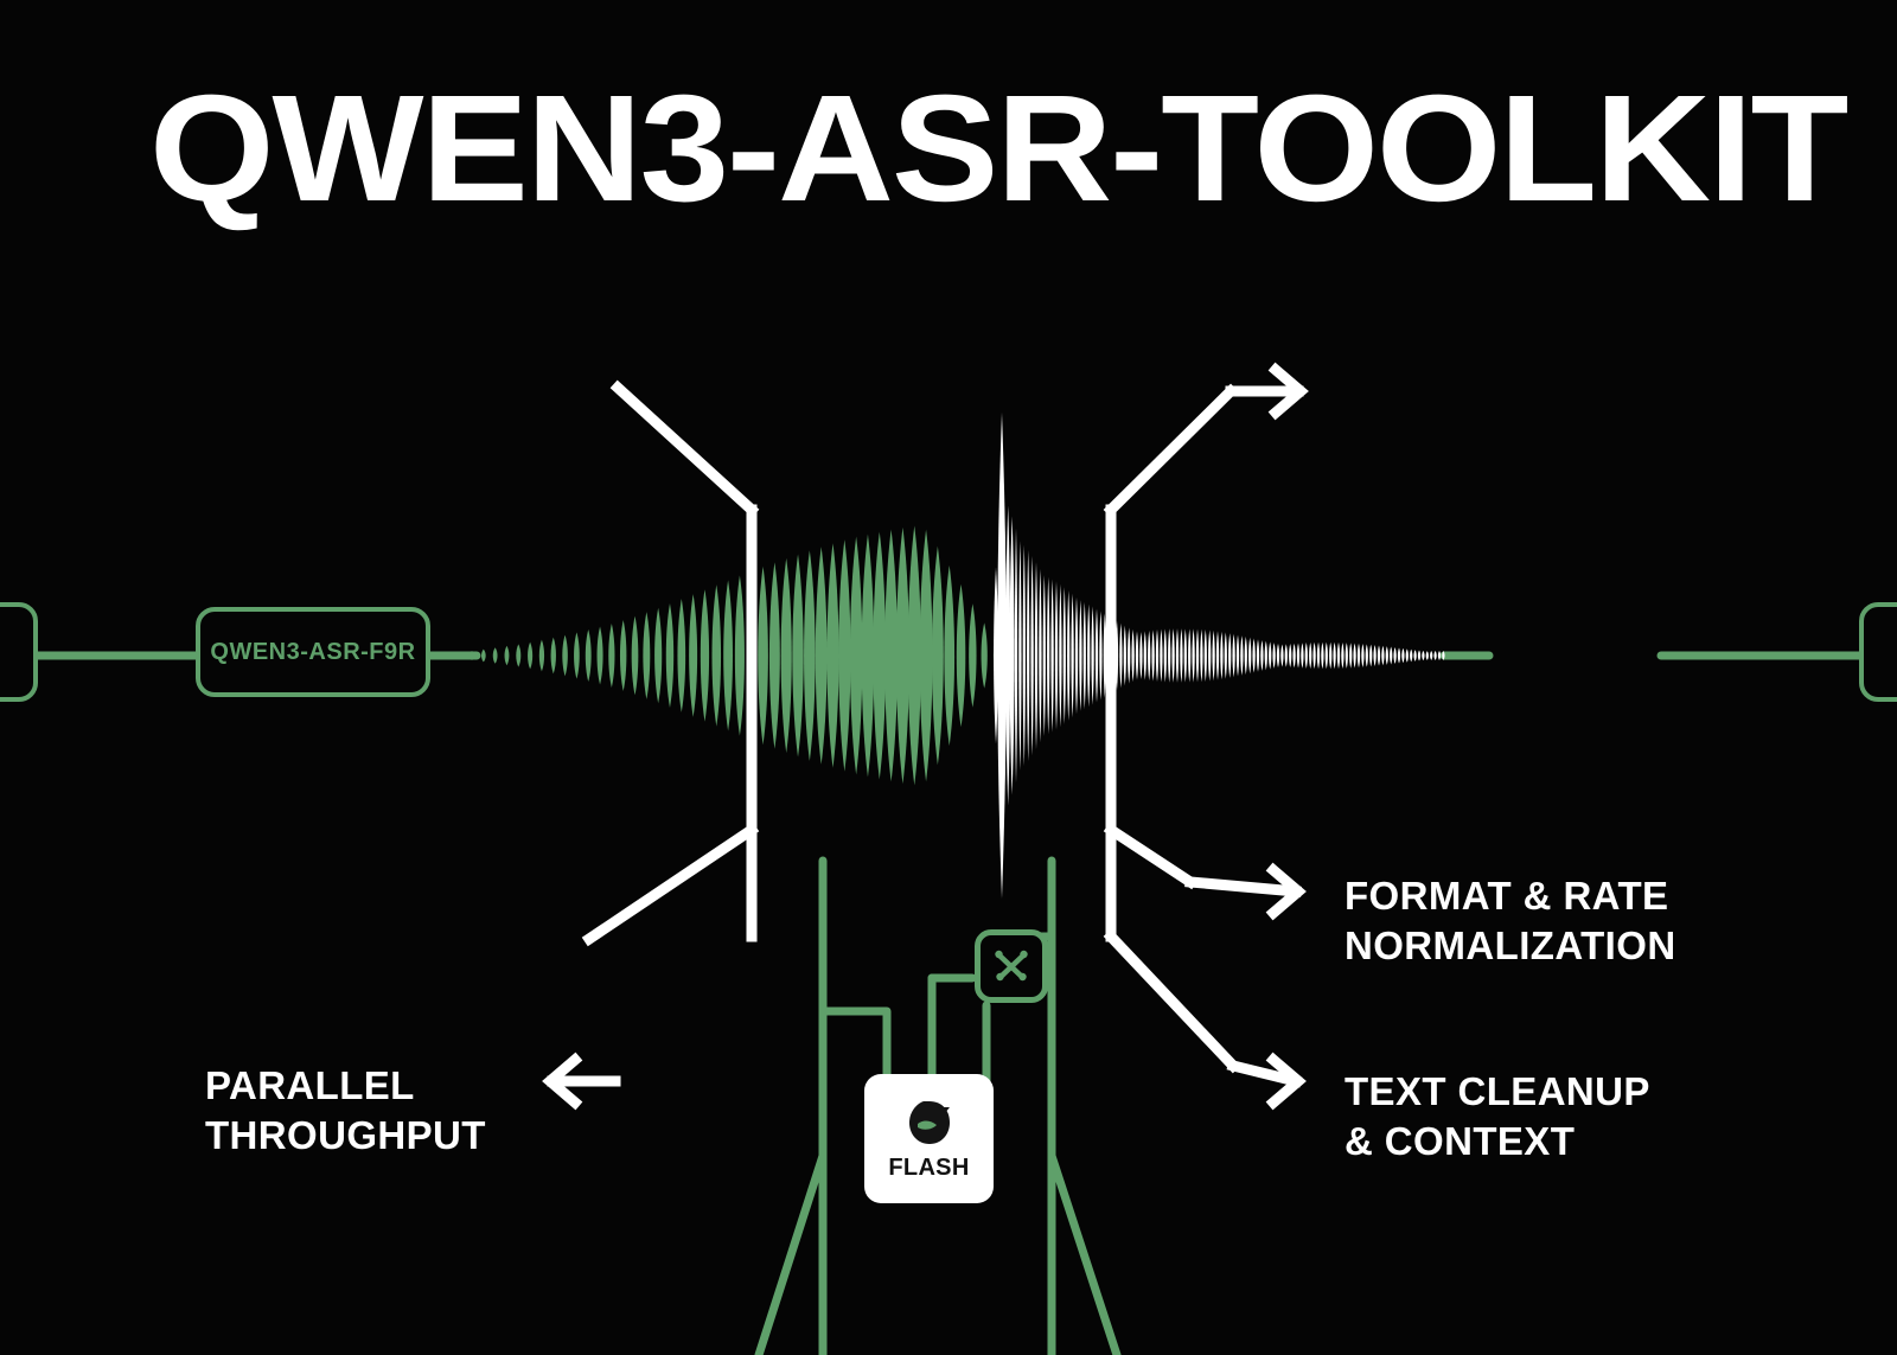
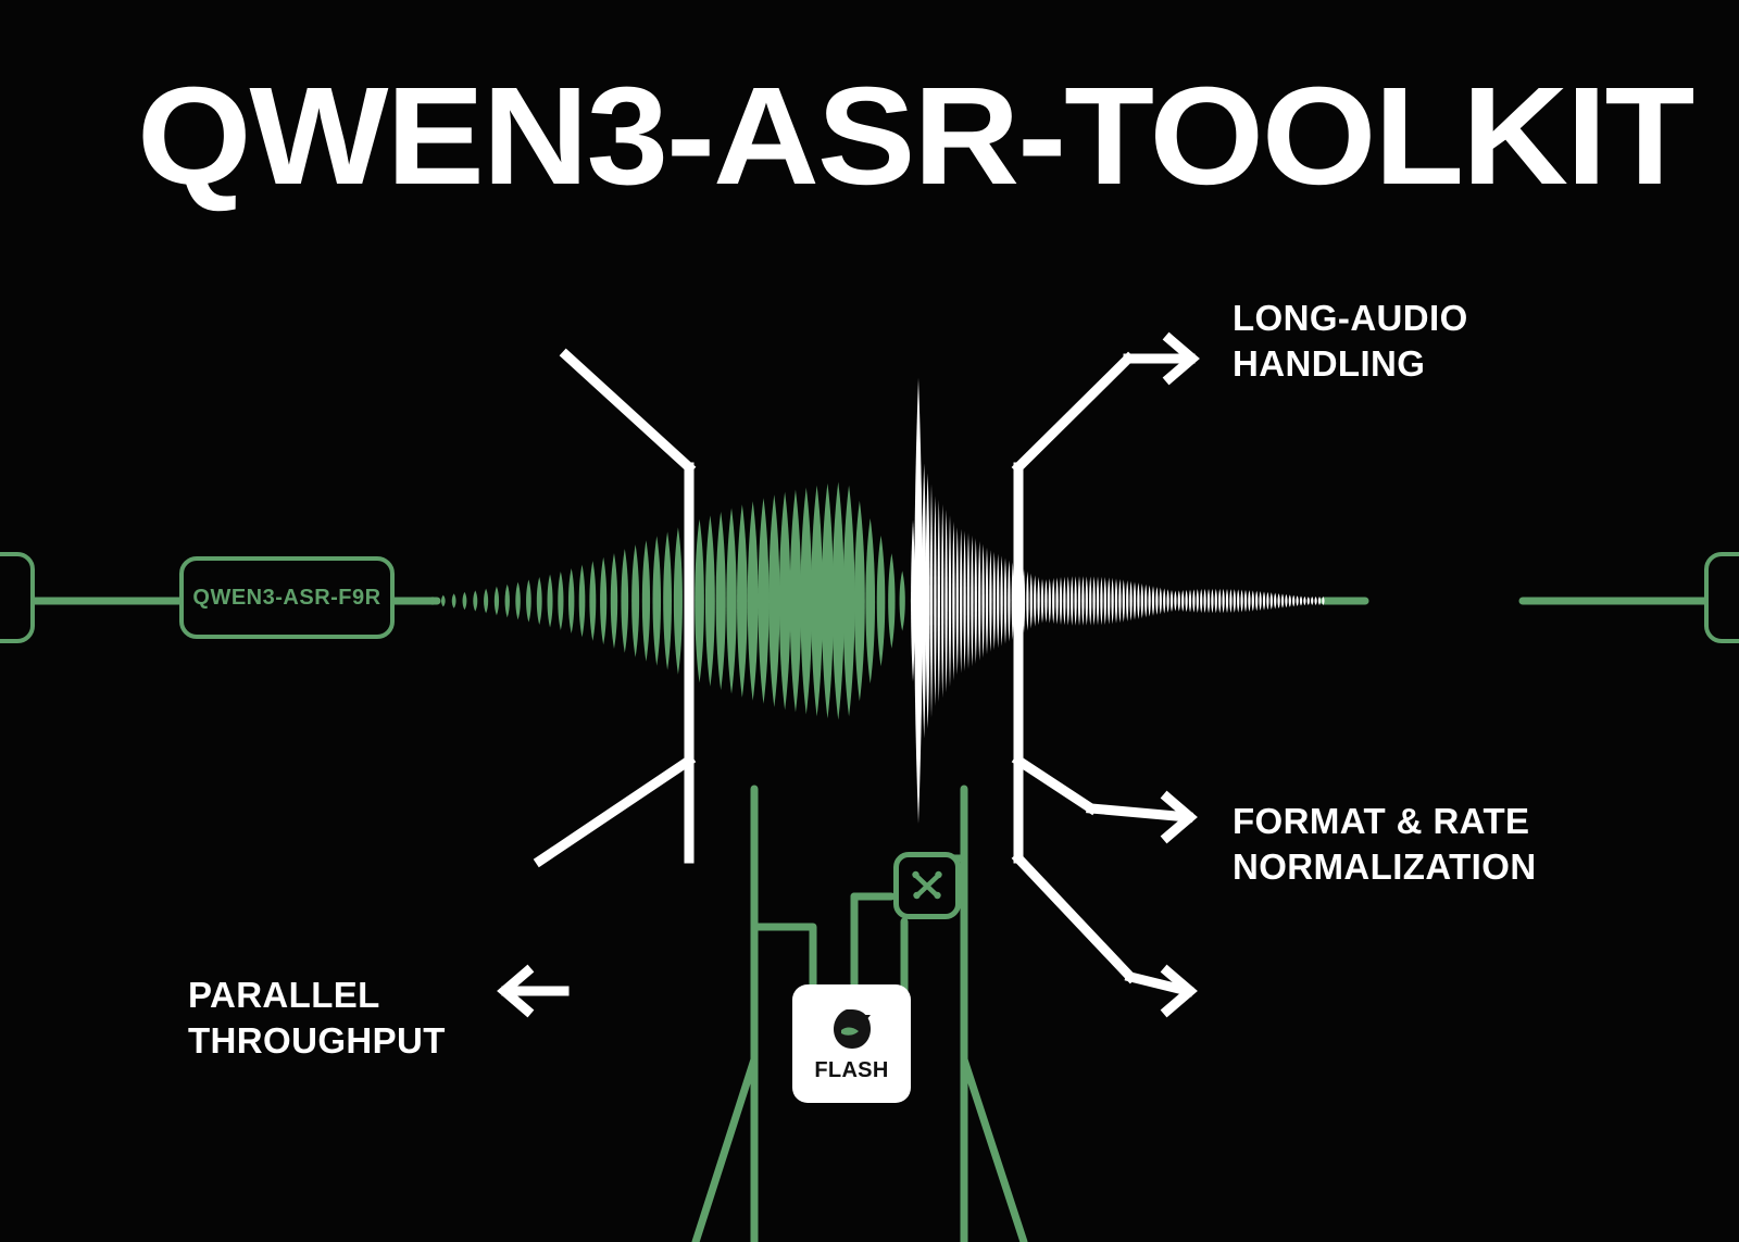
  QWEN3-ASR-TOOLKIT
+ LONG-AUDIO
+ HANDLING
  FORMAT & RATE
  NORMALIZATION
- TEXT CLEANUP
- & CONTEXT
  PARALLEL
  THROUGHPUT
  QWEN3-ASR-F9R
  FLASH
